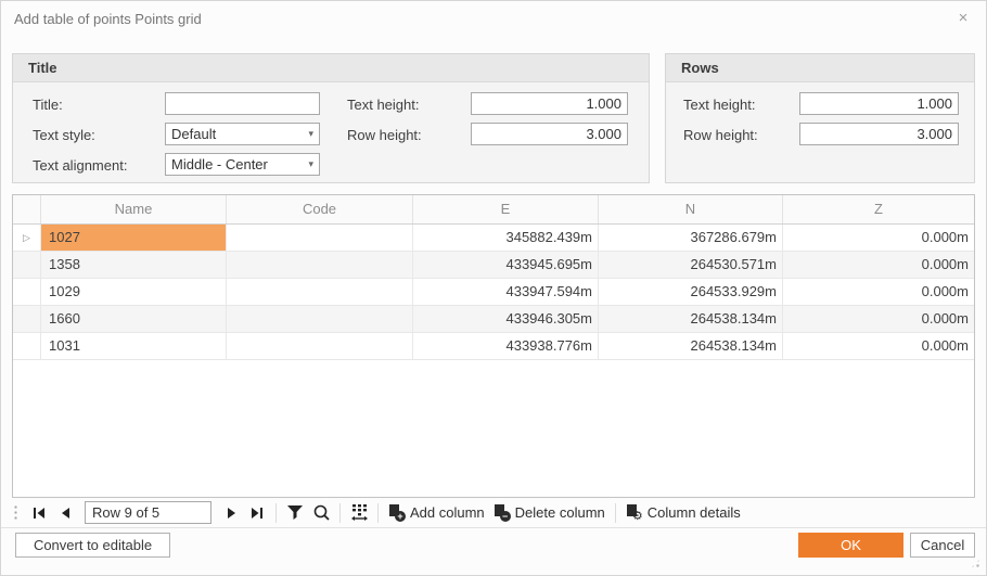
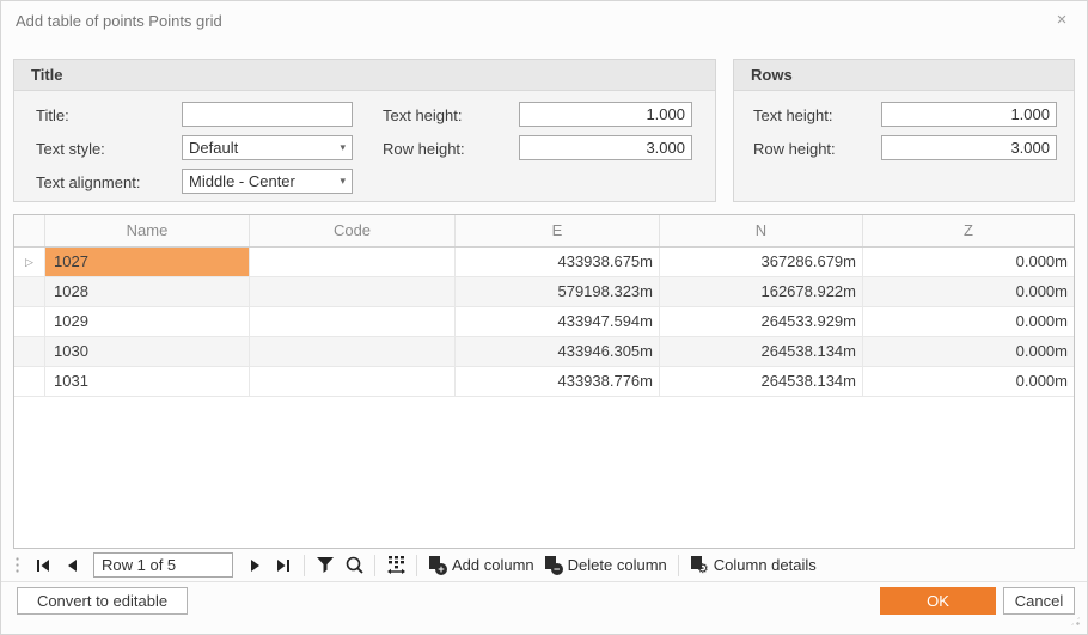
  Add table of points Points grid
  ×
  Title
  Title:
  Text style:
  Default
  ▾
  Text alignment:
  Middle - Center
  ▾
  Text height:
  1.000
  Row height:
  3.000
  Rows
  Text height:
  1.000
  Row height:
  3.000
  Name
  Code
  E
  N
  Z
  ▷
  1027
- 345882.439m
+ 433938.675m
  367286.679m
  0.000m
- 1358
+ 1028
- 433945.695m
+ 579198.323m
- 264530.571m
+ 162678.922m
  0.000m
  1029
  433947.594m
  264533.929m
  0.000m
- 1660
+ 1030
  433946.305m
  264538.134m
  0.000m
  1031
  433938.776m
  264538.134m
  0.000m
- Row 9 of 5
+ Row 1 of 5
  +
  Add column
  −
  Delete column
  ⚙
  Column details
  Convert to editable
  OK
  Cancel
